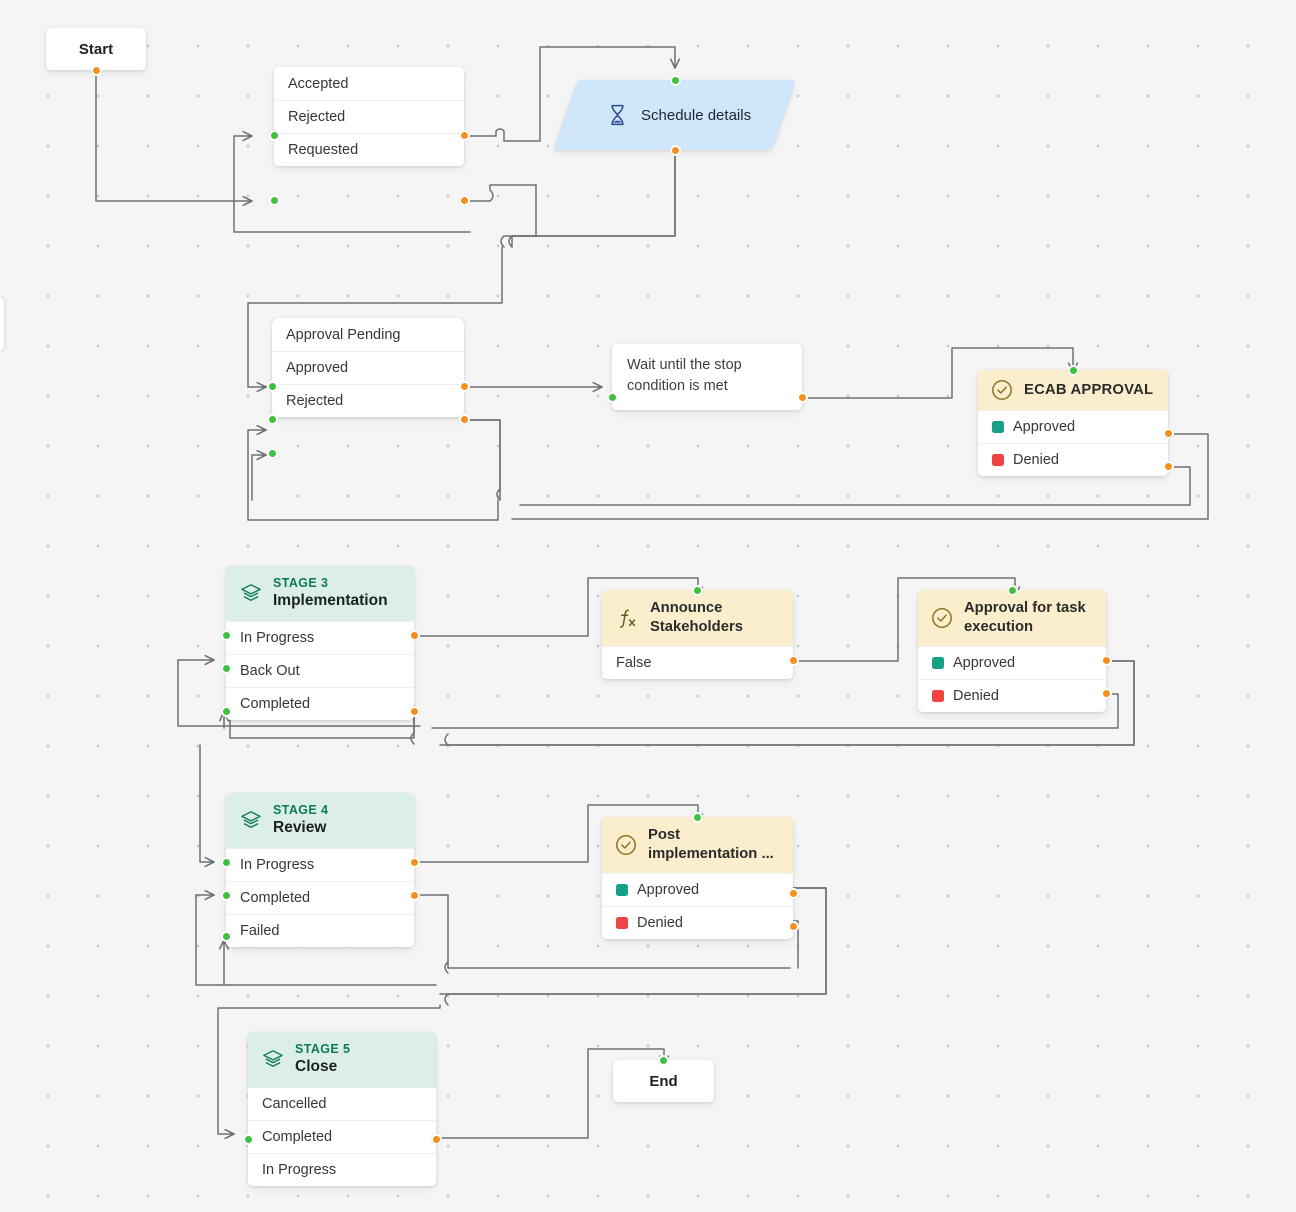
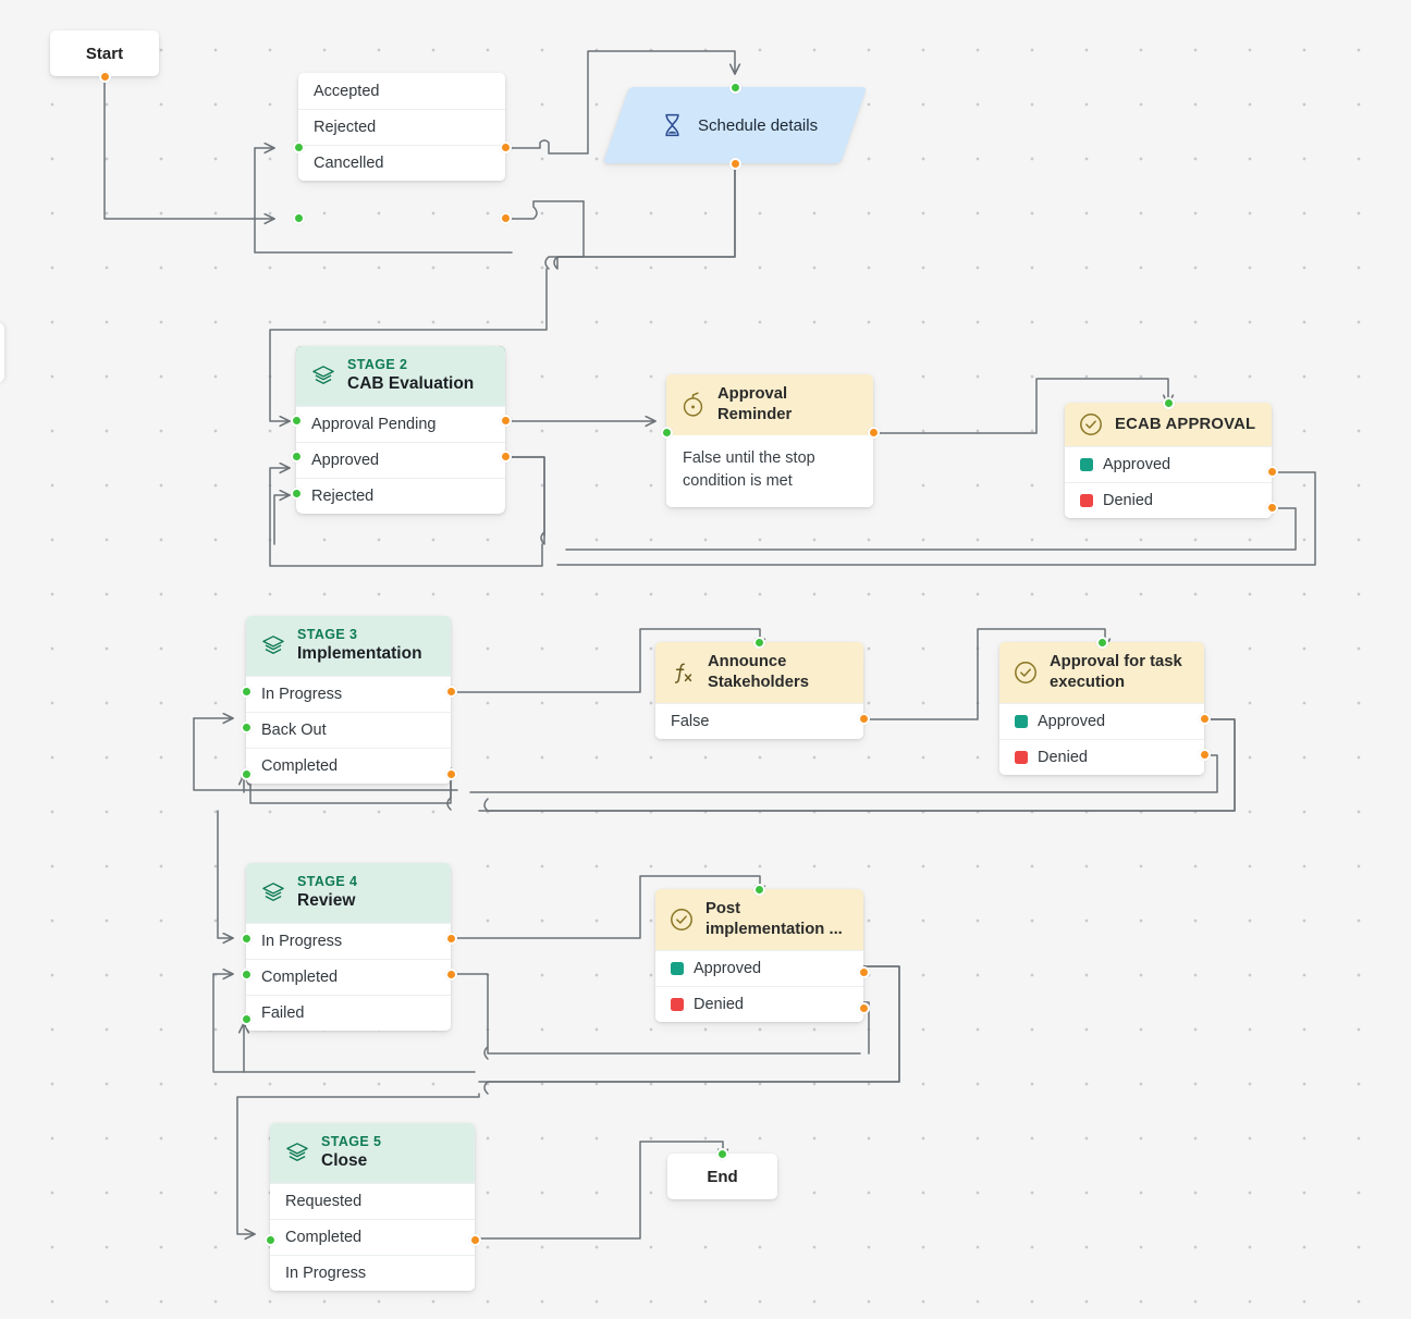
  Start
  Accepted
  Rejected
- Requested
+ Cancelled
  Schedule details
+ STAGE 2
+ CAB Evaluation
  Approval Pending
  Approved
  Rejected
+ Approval
+ Reminder
- Wait until the stop condition is met
+ False until the stop condition is met
  ECAB APPROVAL
  Approved
  Denied
  STAGE 3
  Implementation
  In Progress
  Back Out
  Completed
  Announce
  Stakeholders
  False
  Approval for task
  execution
  Approved
  Denied
  STAGE 4
  Review
  In Progress
  Completed
  Failed
  Post
  implementation ...
  Approved
  Denied
  STAGE 5
  Close
- Cancelled
+ Requested
  Completed
  In Progress
  End
